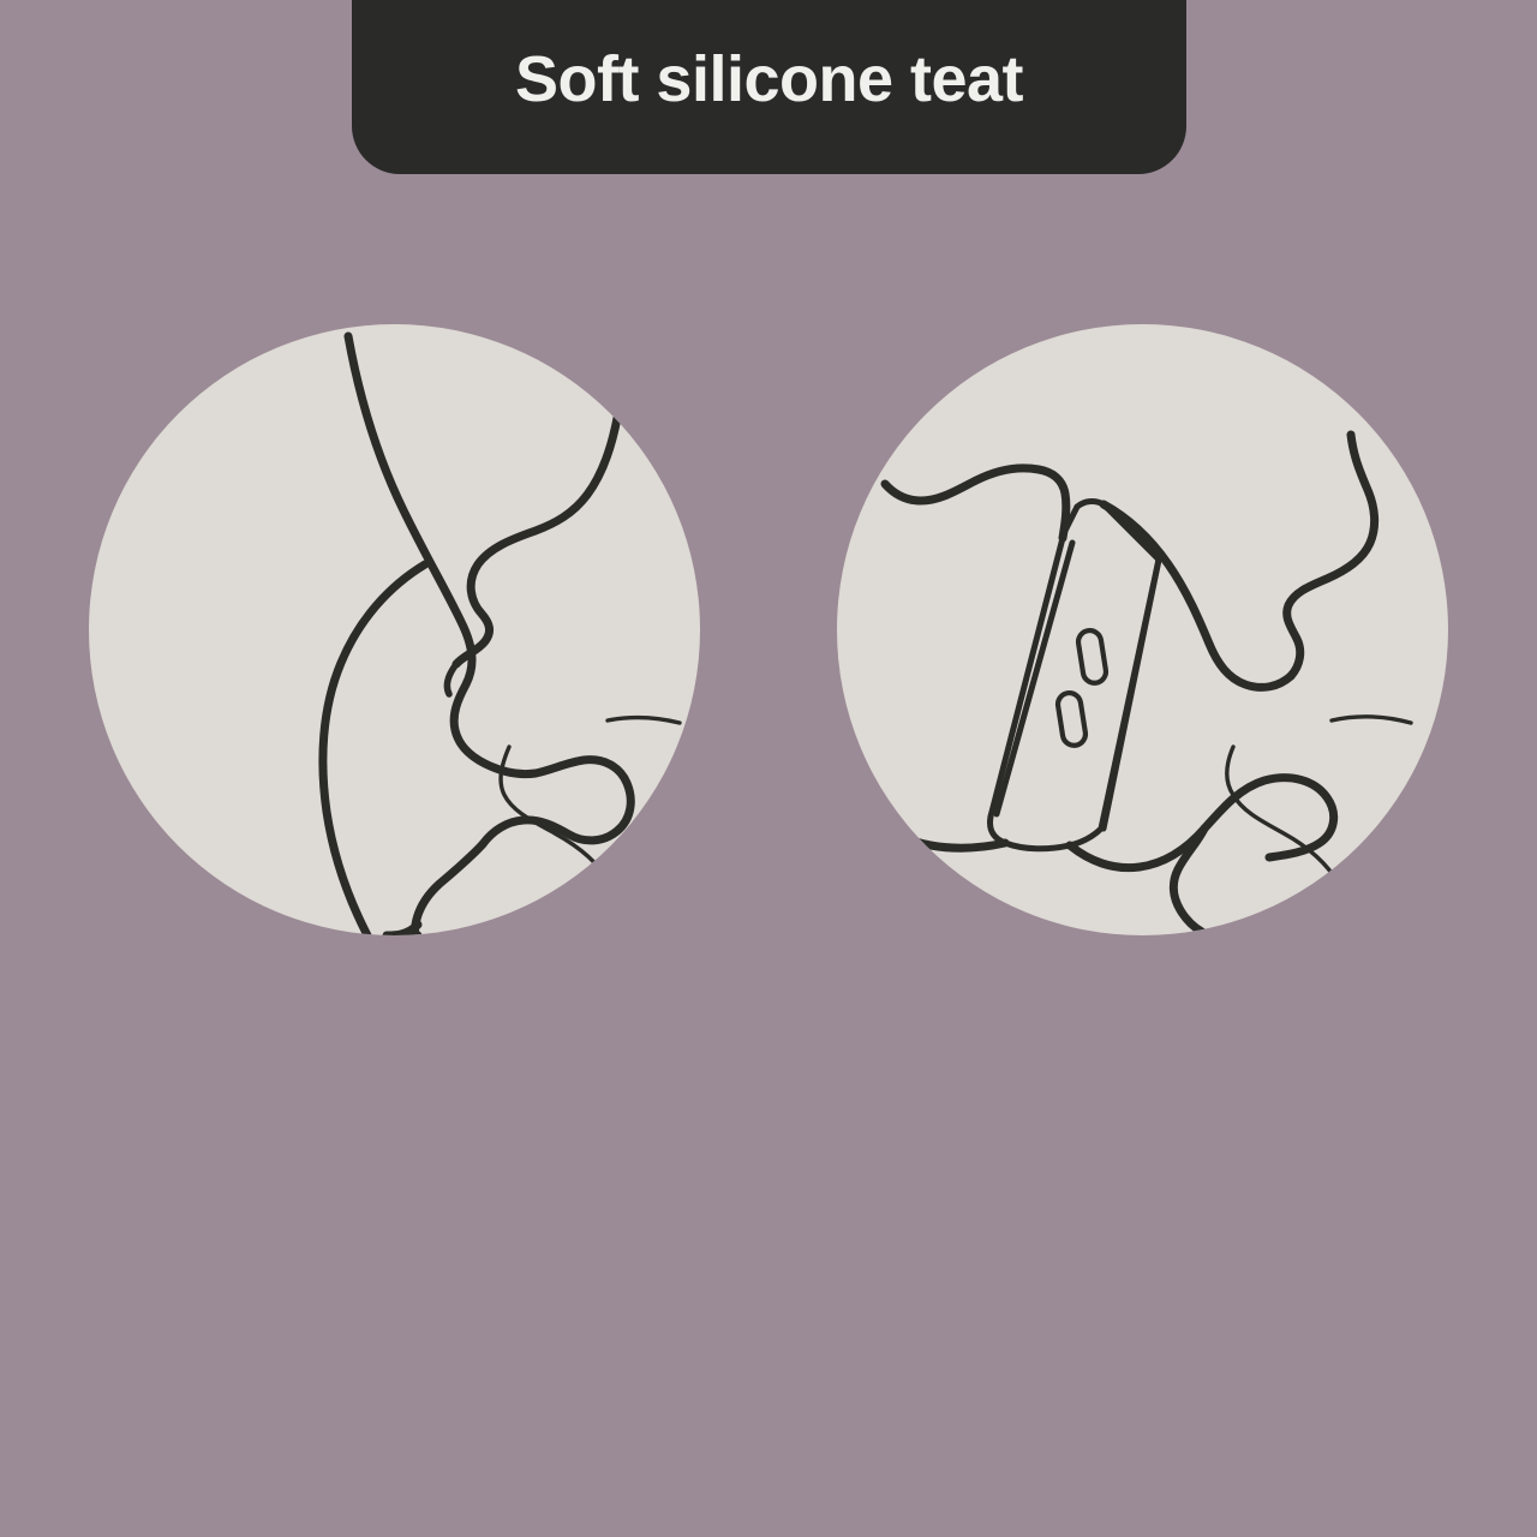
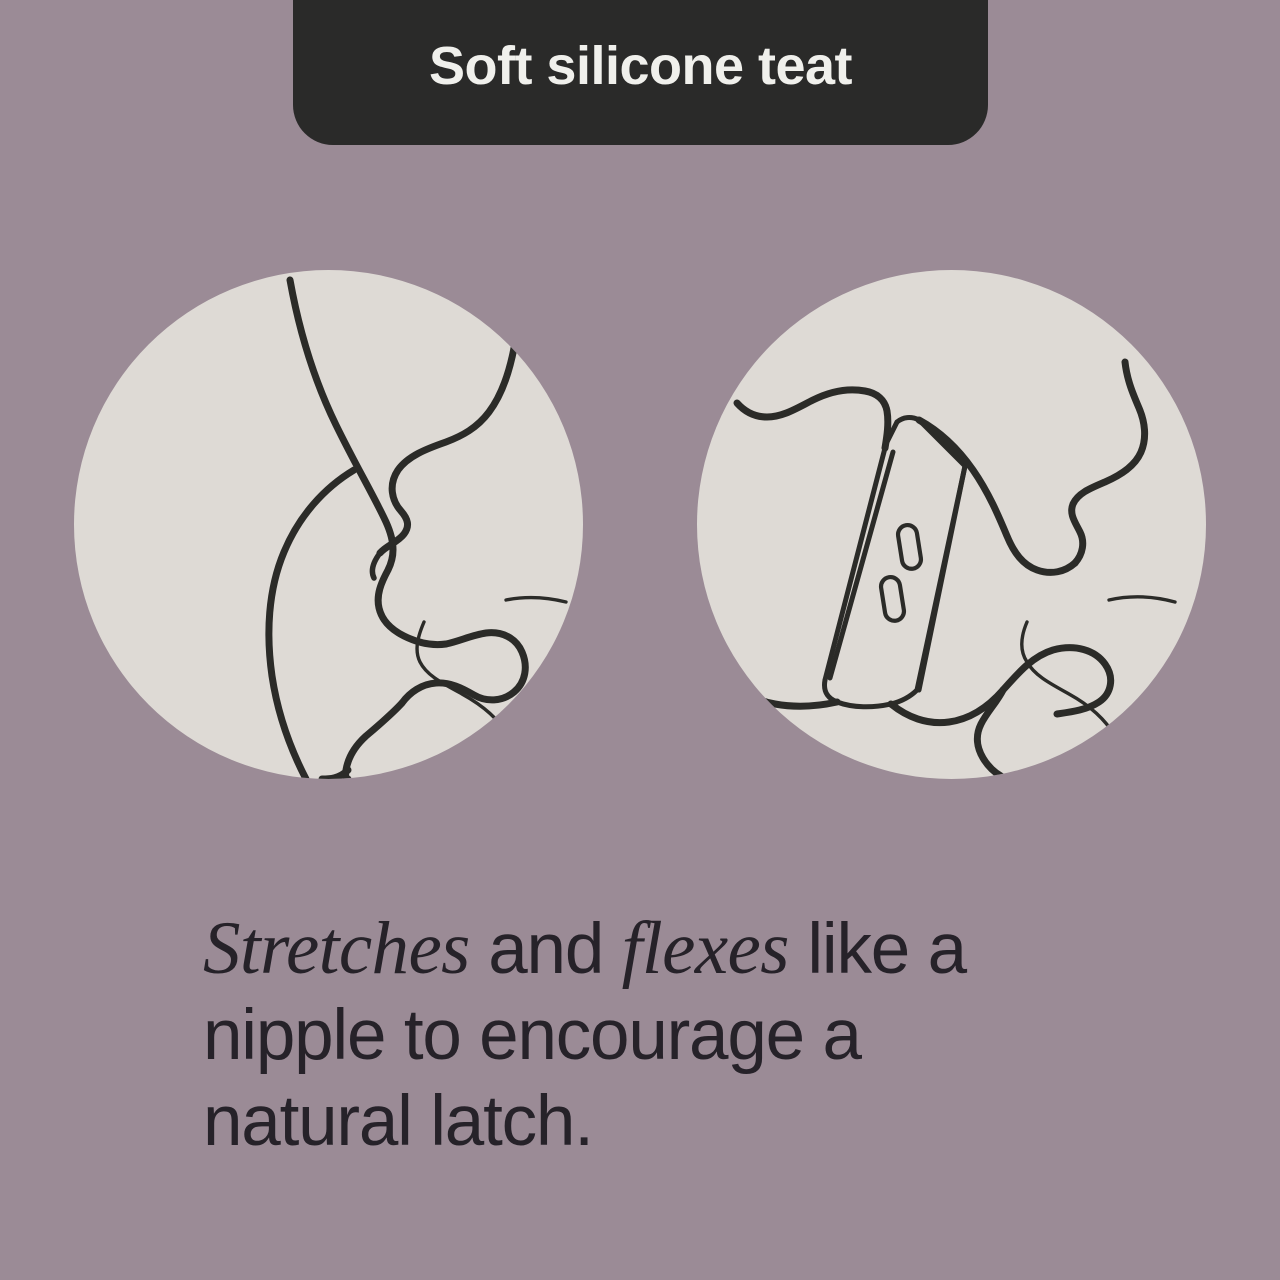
  Soft silicone teat
+ Stretches and flexes like a
+ nipple to encourage a
+ natural latch.
